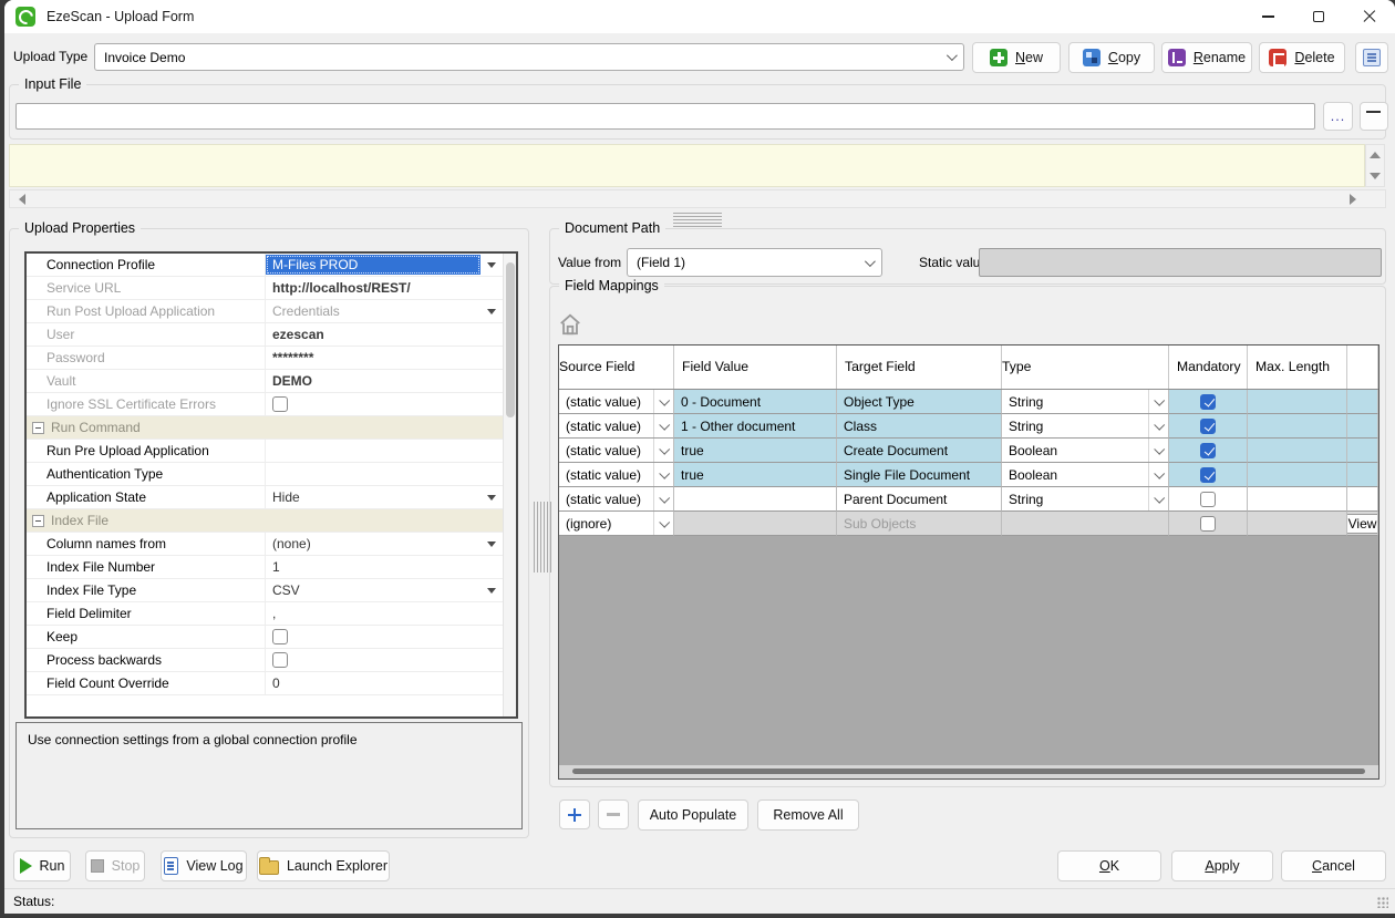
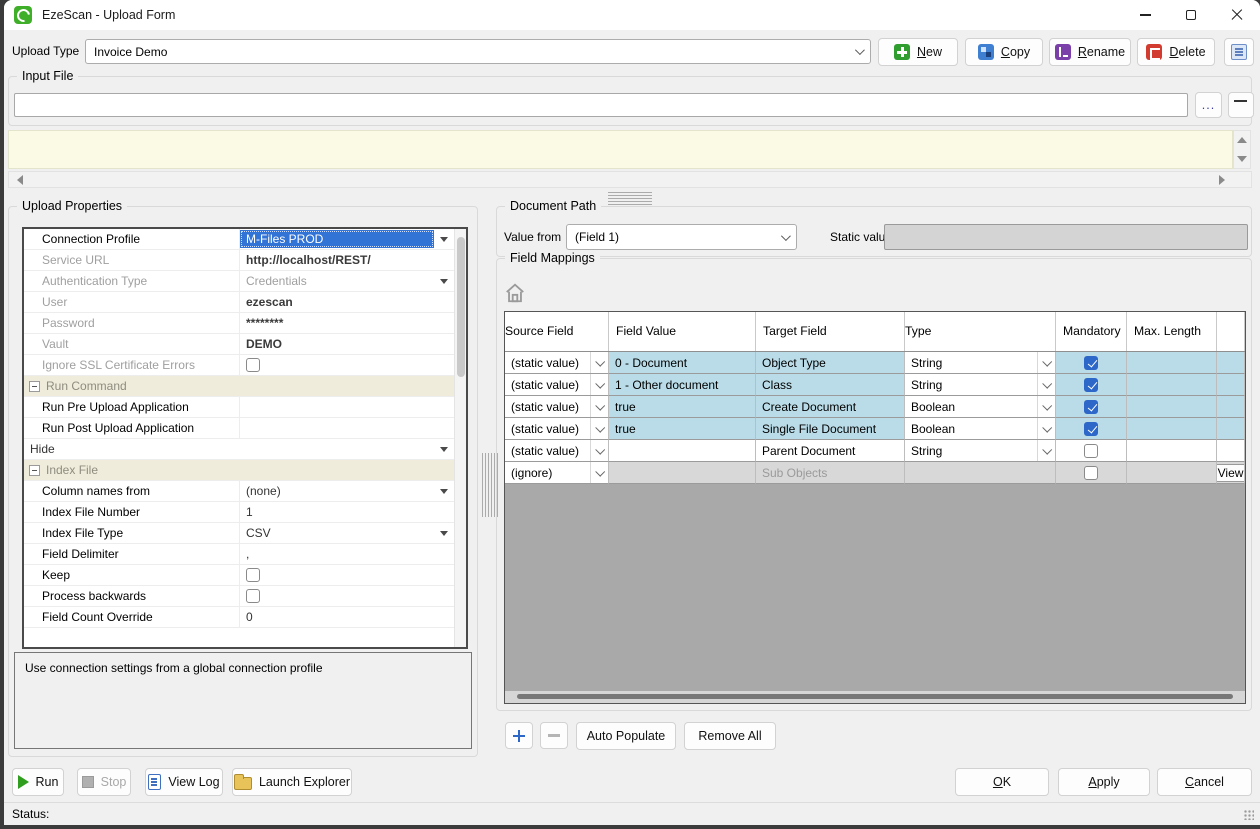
  EzeScan - Upload Form
  Upload Type
  Invoice Demo
  New
  Copy
  Rename
  Delete
  Input File
  ...
  Upload Properties
  Connection Profile
  M-Files PROD
  Service URL
  http://localhost/REST/
- Run Post Upload Application
+ Authentication Type
  Credentials
  User
  ezescan
  Password
  ********
  Vault
  DEMO
  Ignore SSL Certificate Errors
  Run Command
  Run Pre Upload Application
- Authentication Type
+ Run Post Upload Application
- Application State
  Hide
  Index File
  Column names from
  (none)
  Index File Number
  1
  Index File Type
  CSV
  Field Delimiter
  ,
  Keep
  Process backwards
  Field Count Override
  0
  Use connection settings from a global connection profile
  Document Path
  Value from
  (Field 1)
  Static valu
  Field Mappings
  Source Field
  Field Value
  Target Field
  Type
  Mandatory
  Max. Length
  (static value)
  0 - Document
  Object Type
  String
  (static value)
  1 - Other document
  Class
  String
  (static value)
  true
  Create Document
  Boolean
  (static value)
  true
  Single File Document
  Boolean
  (static value)
  Parent Document
  String
  (ignore)
  Sub Objects
  View
  Auto Populate
  Remove All
  Run
  Stop
  View Log
  Launch Explorer
  OK
  Apply
  Cancel
  Status:
